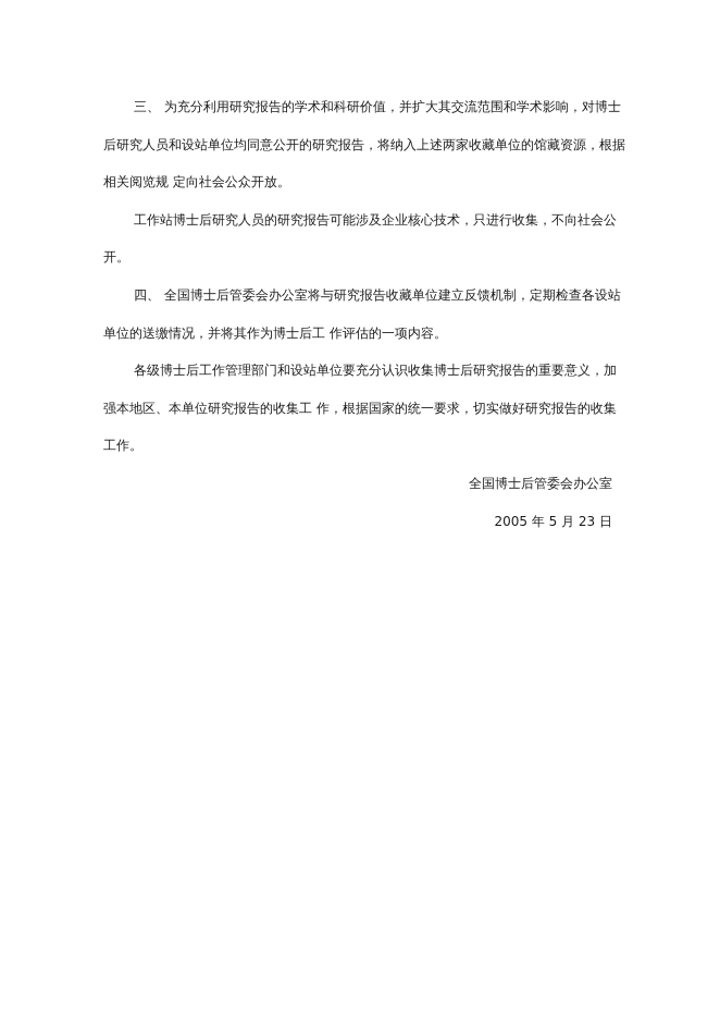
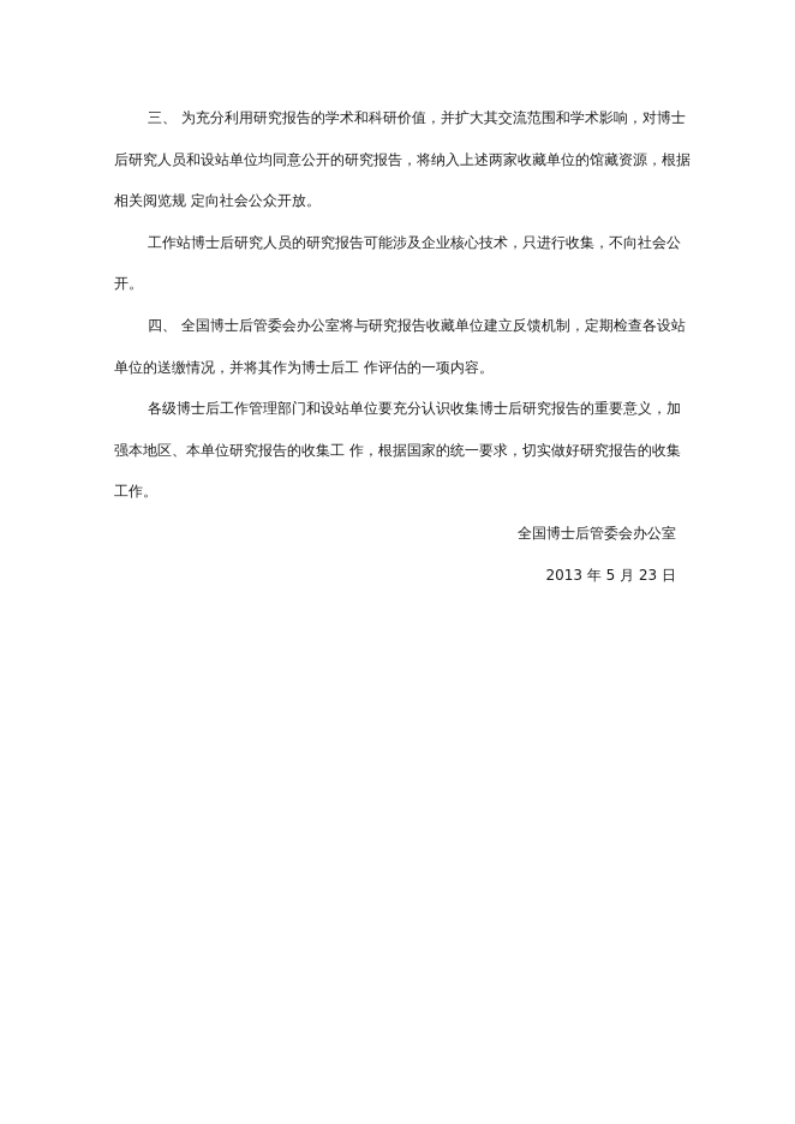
  三、 为充分利用研究报告的学术和科研价值，并扩大其交流范围和学术影响，对博士
  后研究人员和设站单位均同意公开的研究报告，将纳入上述两家收藏单位的馆藏资源，根据
  相关阅览规 定向社会公众开放。
  工作站博士后研究人员的研究报告可能涉及企业核心技术，只进行收集，不向社会公
  开。
  四、 全国博士后管委会办公室将与研究报告收藏单位建立反馈机制，定期检查各设站
  单位的送缴情况，并将其作为博士后工 作评估的一项内容。
  各级博士后工作管理部门和设站单位要充分认识收集博士后研究报告的重要意义，加
  强本地区、本单位研究报告的收集工 作，根据国家的统一要求，切实做好研究报告的收集
  工作。
  全国博士后管委会办公室
- 2005 年 5 月 23 日
+ 2013 年 5 月 23 日
